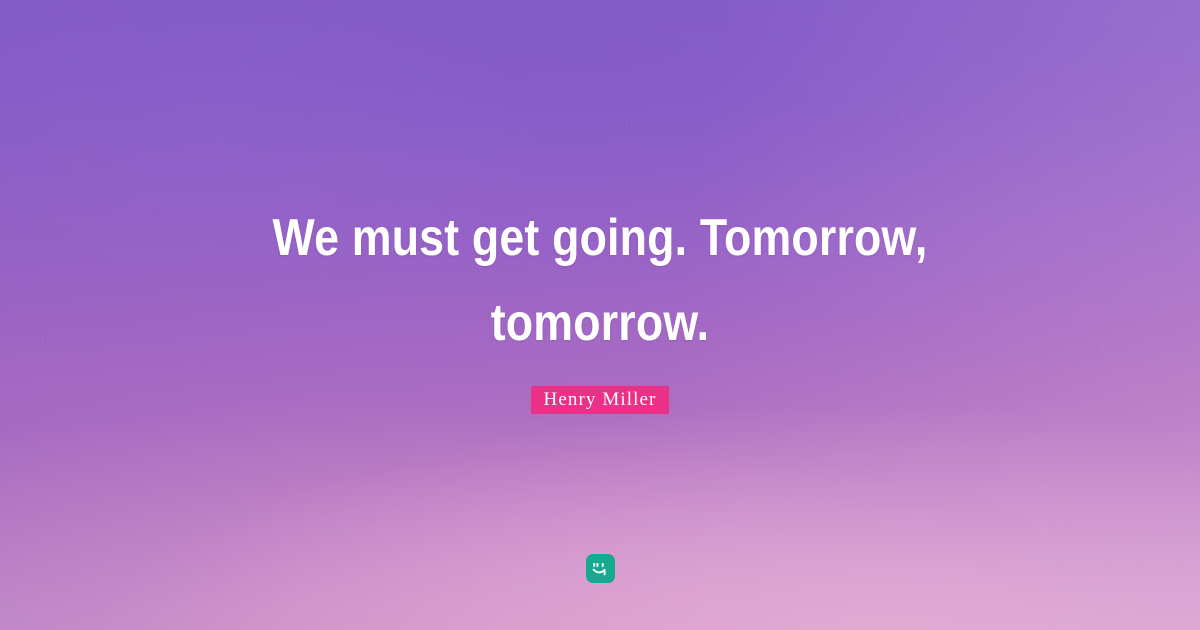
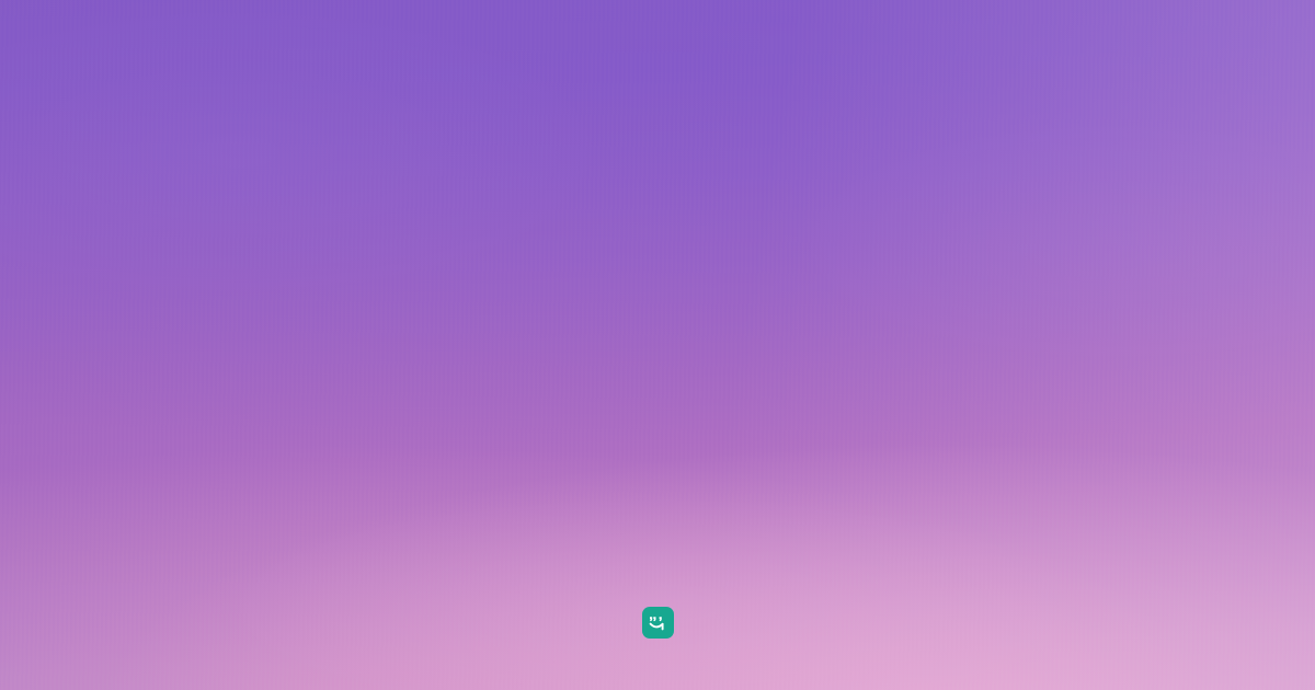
- We must get going. Tomorrow,
- tomorrow.
- Henry Miller
